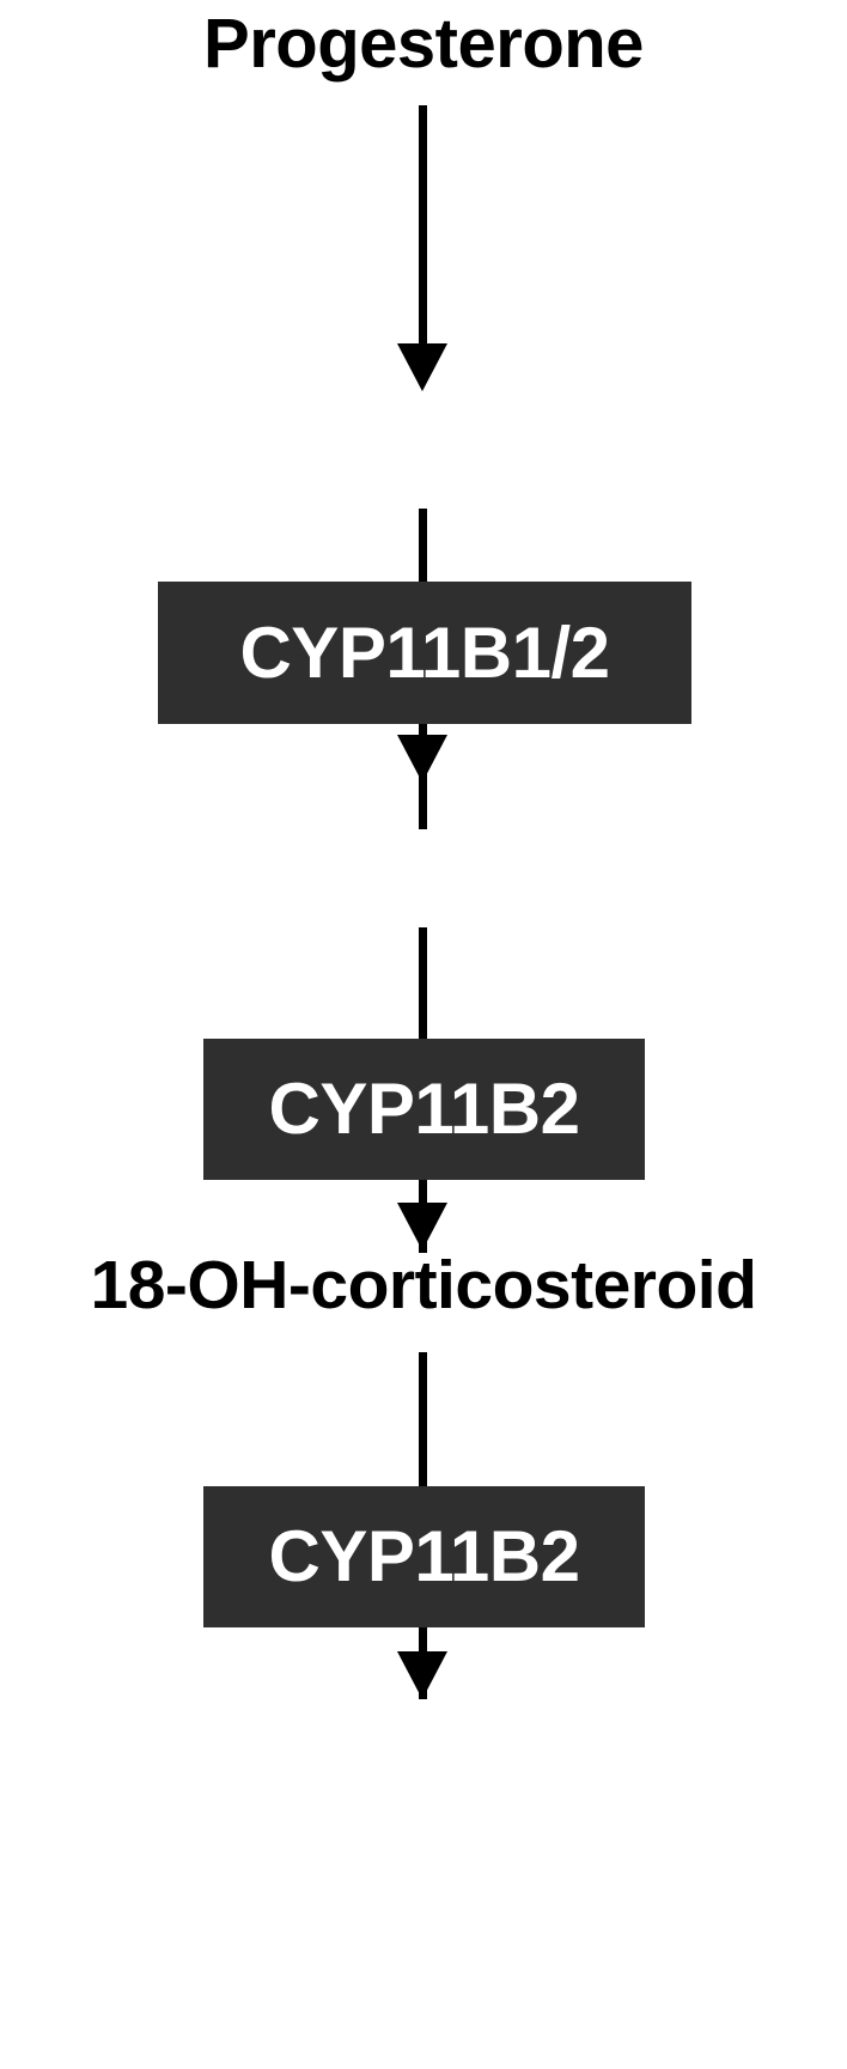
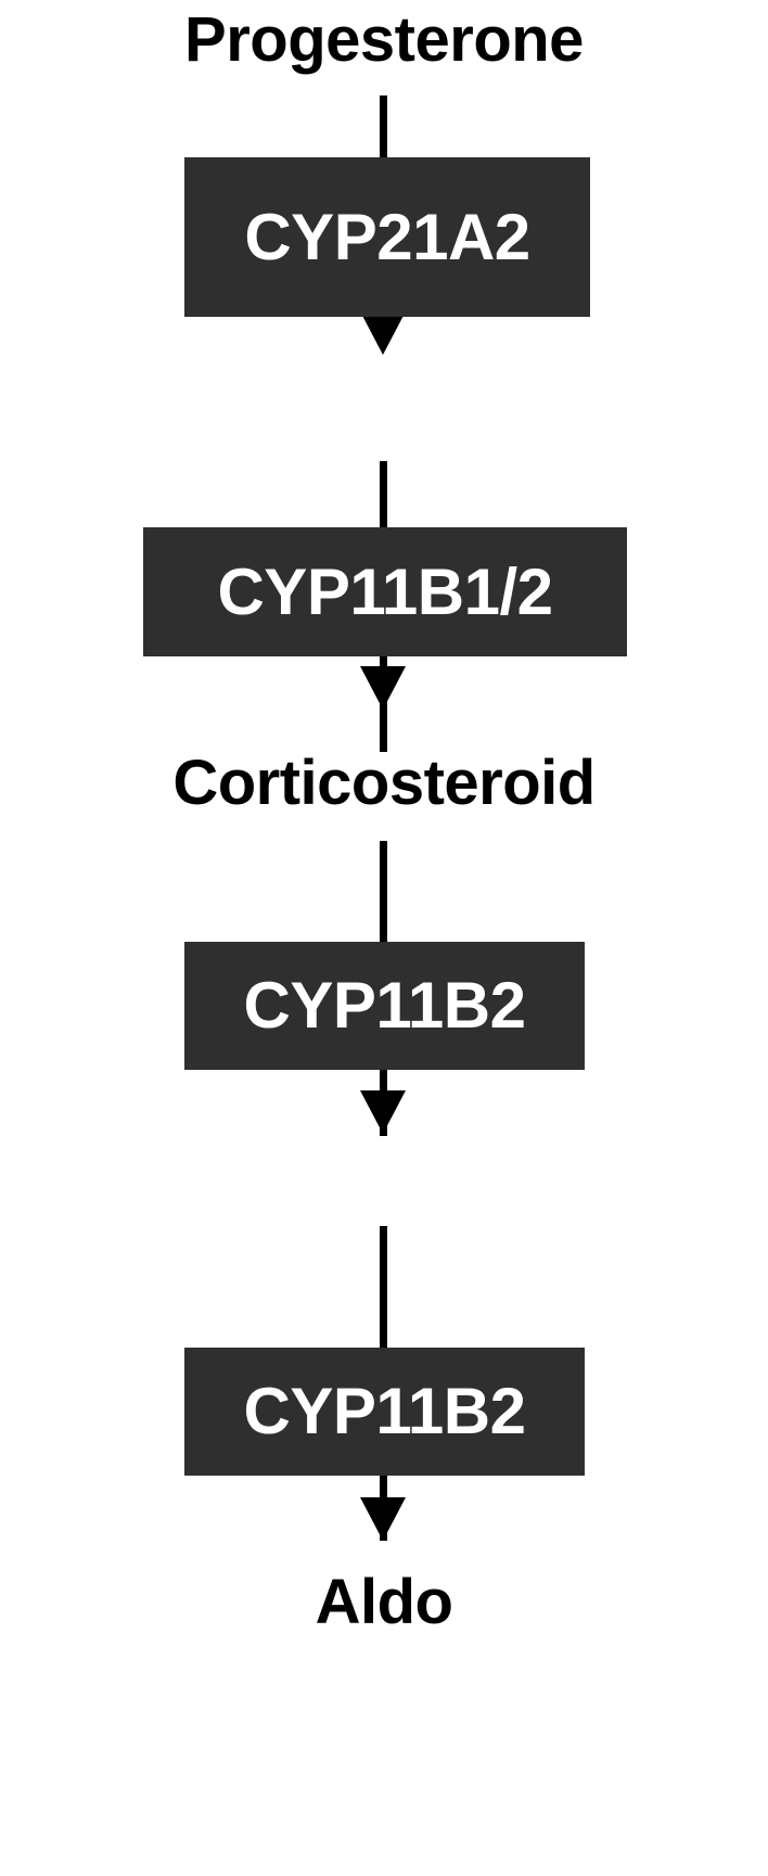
  Progesterone
+ CYP21A2
  CYP11B1/2
+ Corticosteroid
  CYP11B2
- 18-OH-corticosteroid
  CYP11B2
+ Aldo
